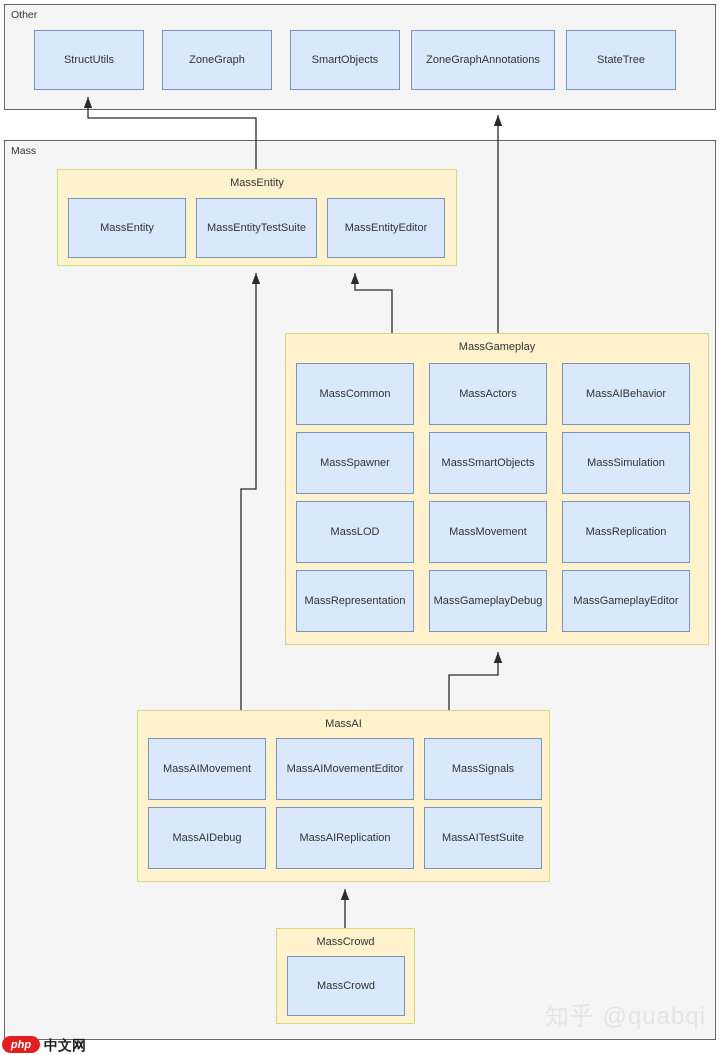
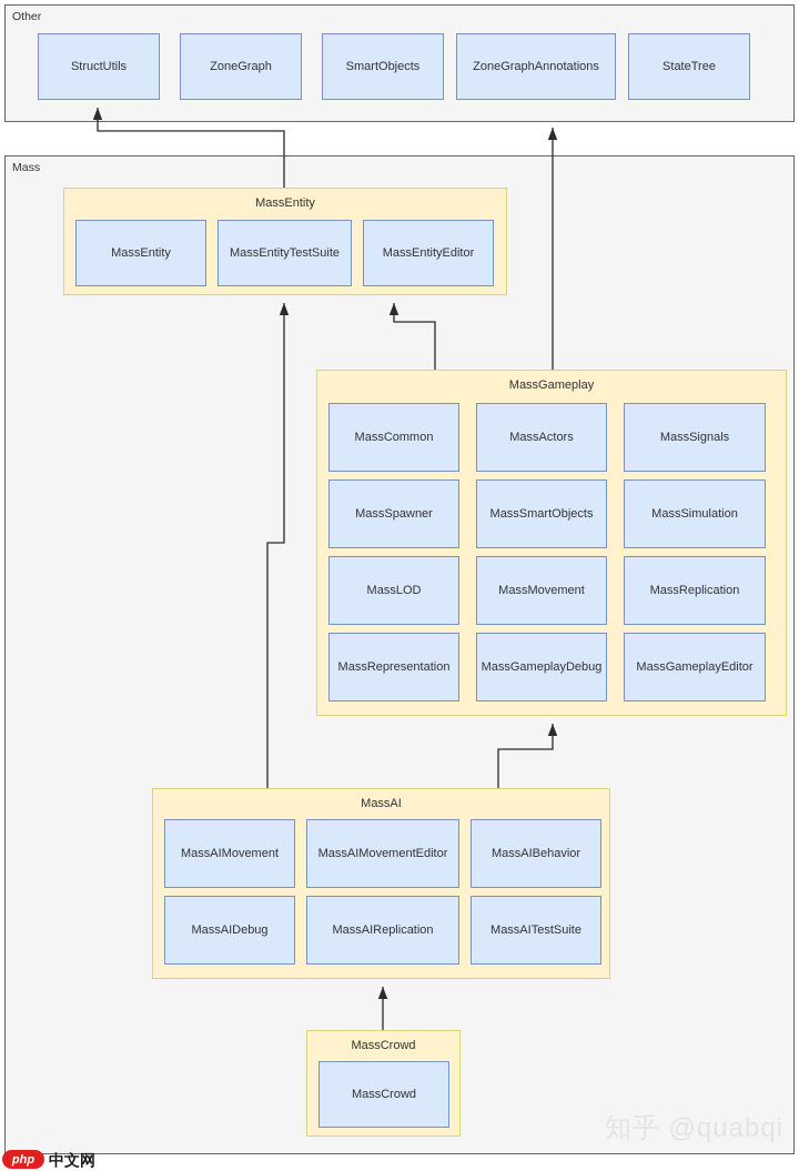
  Other
  StructUtils
  ZoneGraph
  SmartObjects
  ZoneGraphAnnotations
  StateTree
  Mass
  MassEntity
  MassEntity
  MassEntityTestSuite
  MassEntityEditor
  MassGameplay
  MassCommon
  MassActors
- MassAIBehavior
+ MassSignals
  MassSpawner
  MassSmartObjects
  MassSimulation
  MassLOD
  MassMovement
  MassReplication
  MassRepresentation
  MassGameplayDebug
  MassGameplayEditor
  MassAI
  MassAIMovement
  MassAIMovementEditor
- MassSignals
+ MassAIBehavior
  MassAIDebug
  MassAIReplication
  MassAITestSuite
  MassCrowd
  MassCrowd
  php
  中文网
